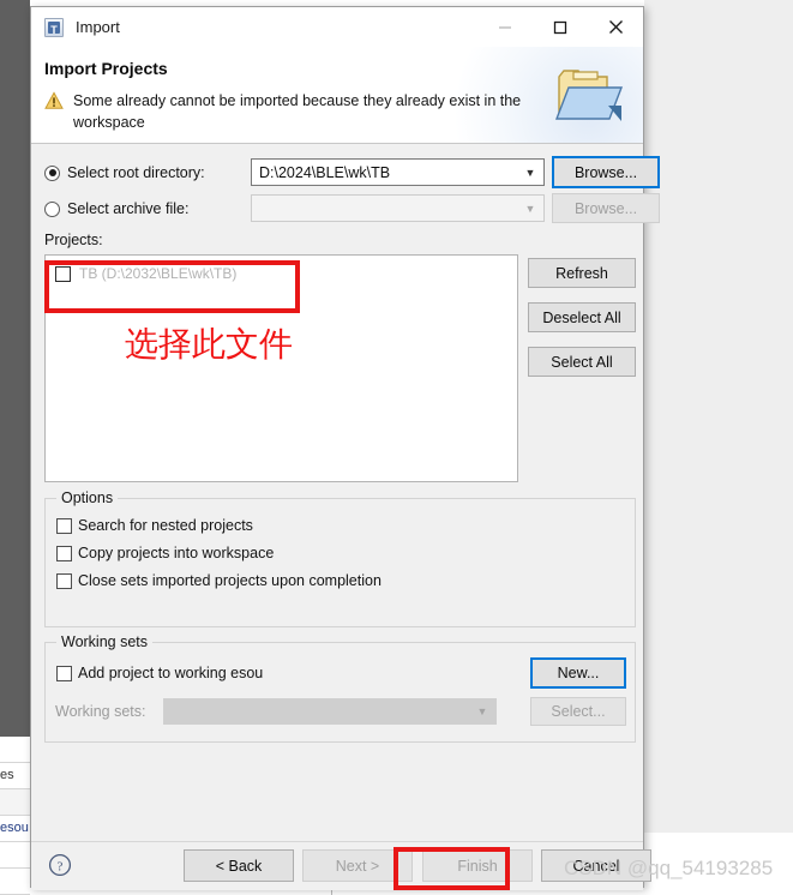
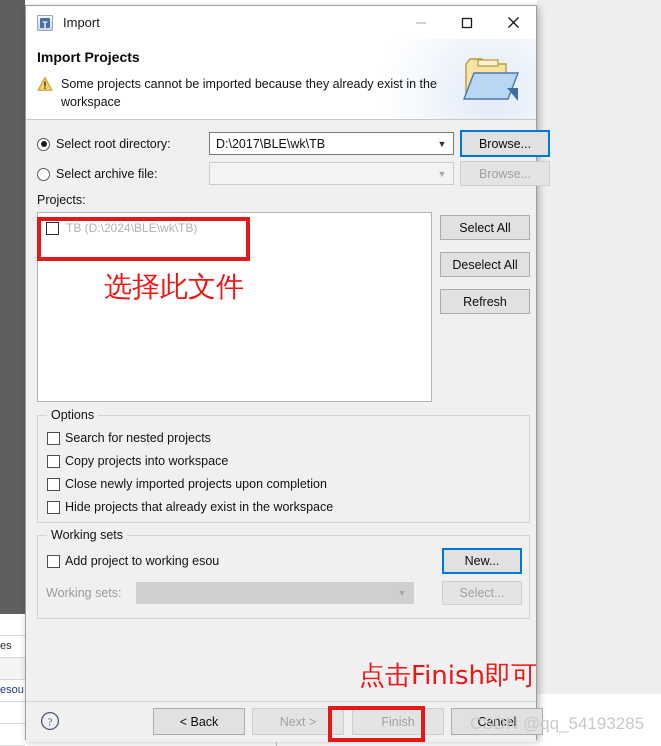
  es
  esou
  Import
  Import Projects
- Some already cannot be imported because they already exist in the workspace
+ Some projects cannot be imported because they already exist in the workspace
  Select root directory:
- D:\2024\BLE\wk\TB
+ D:\2017\BLE\wk\TB
  ▼
  Browse...
  Select archive file:
  ▼
  Browse...
  Projects:
- TB (D:\2032\BLE\wk\TB)
+ TB (D:\2024\BLE\wk\TB)
- Refresh
+ Select All
  Deselect All
- Select All
+ Refresh
  Options
  Search for nested projects
  Copy projects into workspace
- Close sets imported projects upon completion
+ Close newly imported projects upon completion
+ Hide projects that already exist in the workspace
  Working sets
  Add project to working esou
  New...
  Working sets:
  ▼
  Select...
  ?
  < Back
  Next >
  Finish
  Cancel
  CSDN @qq_54193285
  选择此文件
+ 点击Finish即可
